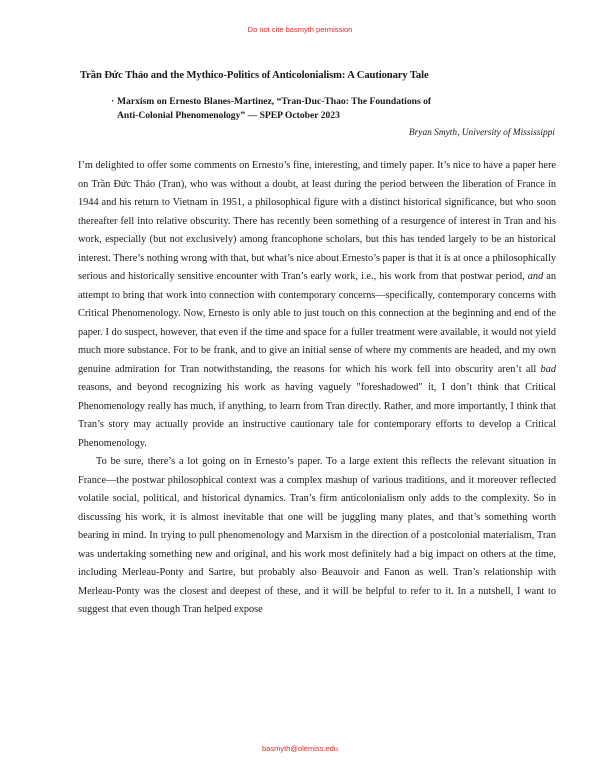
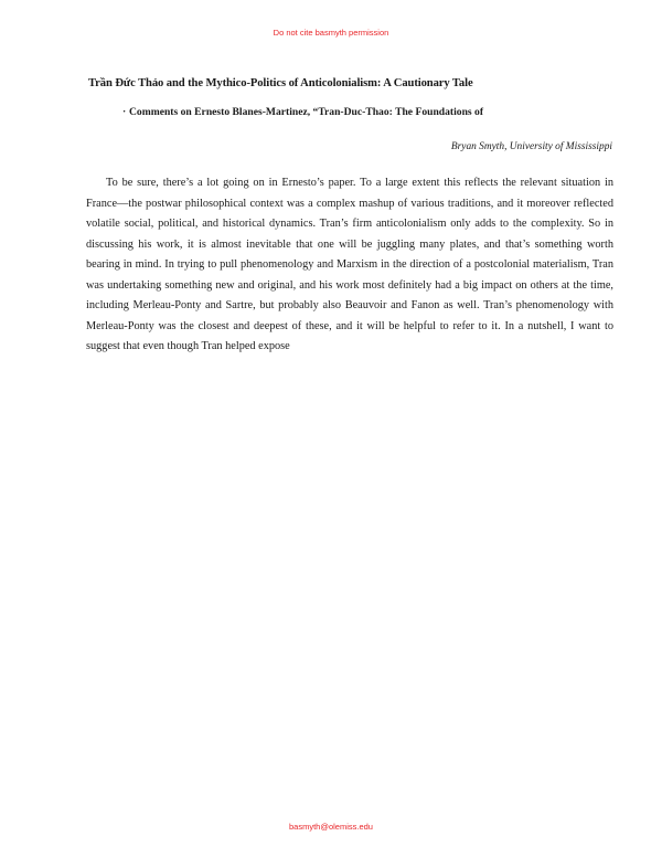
  Do not cite basmyth permission
  Trần Đức Thảo and the Mythico-Politics of Anticolonialism: A Cautionary Tale
- · Marxism on Ernesto Blanes-Martinez, “Tran-Duc-Thao: The Foundations of
+ · Comments on Ernesto Blanes-Martinez, “Tran-Duc-Thao: The Foundations of
- Anti-Colonial Phenomenology” — SPEP October 2023
  Bryan Smyth, University of Mississippi
- I’m delighted to offer some comments on Ernesto’s fine, interesting, and timely paper. It’s nice to have a paper here on Trần Đức Thảo (Tran), who was without a doubt, at least during the period between the liberation of France in 1944 and his return to Vietnam in 1951, a philosophical figure with a distinct historical significance, but who soon thereafter fell into relative obscurity. There has recently been something of a resurgence of interest in Tran and his work, especially (but not exclusively) among francophone scholars, but this has tended largely to be an historical interest. There’s nothing wrong with that, but what’s nice about Ernesto’s paper is that it is at once a philosophically serious and historically sensitive encounter with Tran’s early work, i.e., his work from that postwar period, and an attempt to bring that work into connection with contemporary concerns—specifically, contemporary concerns with Critical Phenomenology. Now, Ernesto is only able to just touch on this connection at the beginning and end of the paper. I do suspect, however, that even if the time and space for a fuller treatment were available, it would not yield much more substance. For to be frank, and to give an initial sense of where my comments are headed, and my own genuine admiration for Tran notwithstanding, the reasons for which his work fell into obscurity aren’t all bad reasons, and beyond recognizing his work as having vaguely "foreshadowed" it, I don’t think that Critical Phenomenology really has much, if anything, to learn from Tran directly. Rather, and more importantly, I think that Tran’s story may actually provide an instructive cautionary tale for contemporary efforts to develop a Critical Phenomenology.
- To be sure, there’s a lot going on in Ernesto’s paper. To a large extent this reflects the relevant situation in France—the postwar philosophical context was a complex mashup of various traditions, and it moreover reflected volatile social, political, and historical dynamics. Tran’s firm anticolonialism only adds to the complexity. So in discussing his work, it is almost inevitable that one will be juggling many plates, and that’s something worth bearing in mind. In trying to pull phenomenology and Marxism in the direction of a postcolonial materialism, Tran was undertaking something new and original, and his work most definitely had a big impact on others at the time, including Merleau-Ponty and Sartre, but probably also Beauvoir and Fanon as well. Tran’s relationship with Merleau-Ponty was the closest and deepest of these, and it will be helpful to refer to it. In a nutshell, I want to suggest that even though Tran helped expose
+ To be sure, there’s a lot going on in Ernesto’s paper. To a large extent this reflects the relevant situation in France—the postwar philosophical context was a complex mashup of various traditions, and it moreover reflected volatile social, political, and historical dynamics. Tran’s firm anticolonialism only adds to the complexity. So in discussing his work, it is almost inevitable that one will be juggling many plates, and that’s something worth bearing in mind. In trying to pull phenomenology and Marxism in the direction of a postcolonial materialism, Tran was undertaking something new and original, and his work most definitely had a big impact on others at the time, including Merleau-Ponty and Sartre, but probably also Beauvoir and Fanon as well. Tran’s phenomenology with Merleau-Ponty was the closest and deepest of these, and it will be helpful to refer to it. In a nutshell, I want to suggest that even though Tran helped expose
  basmyth@olemiss.edu
